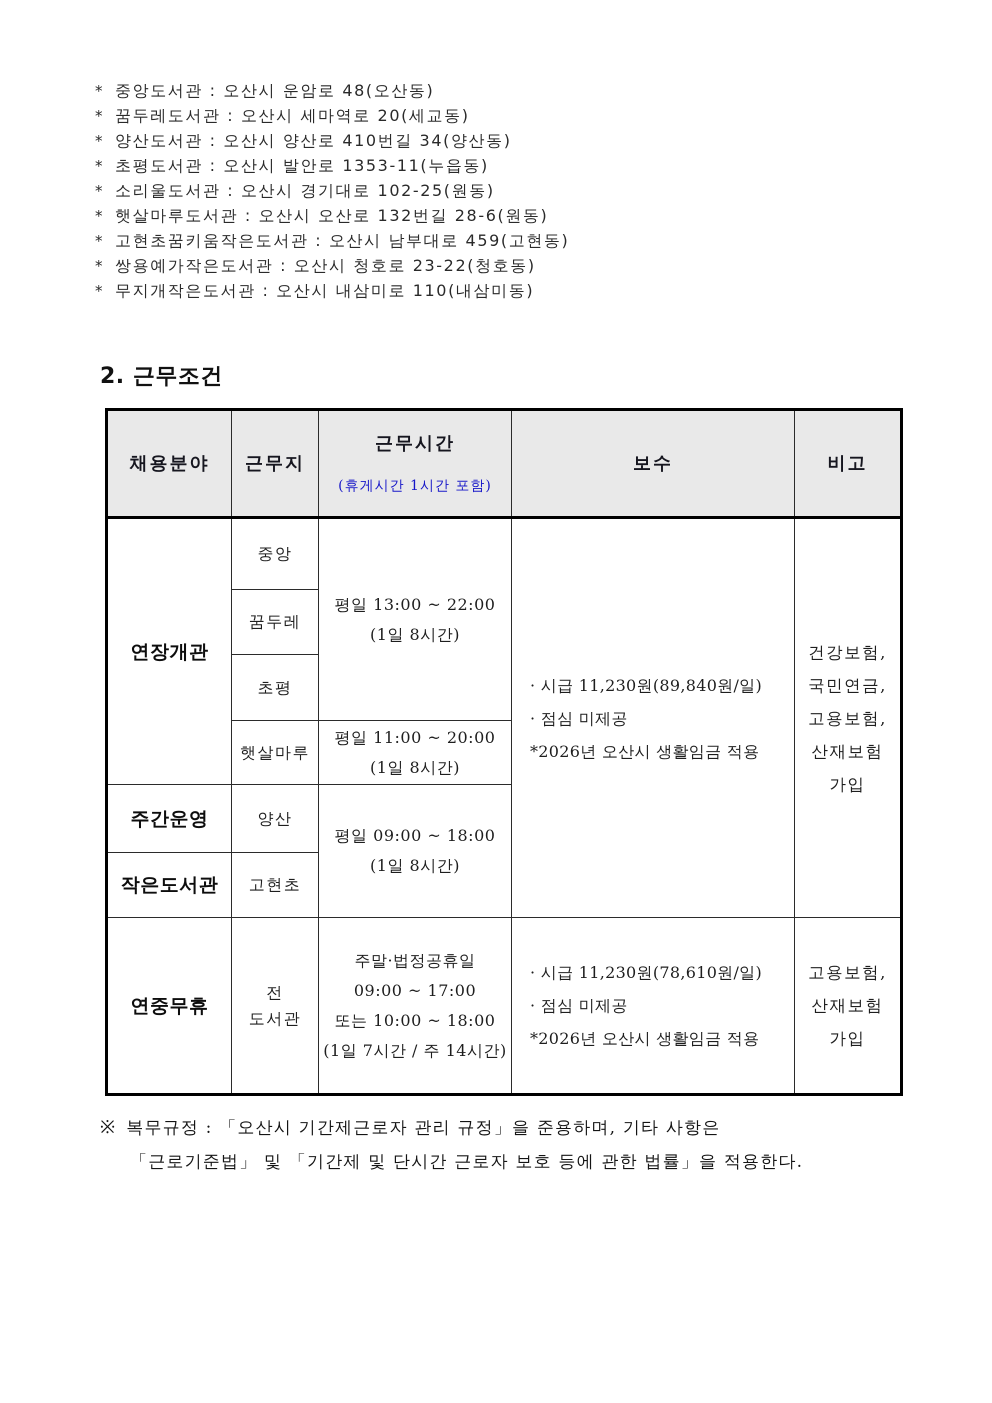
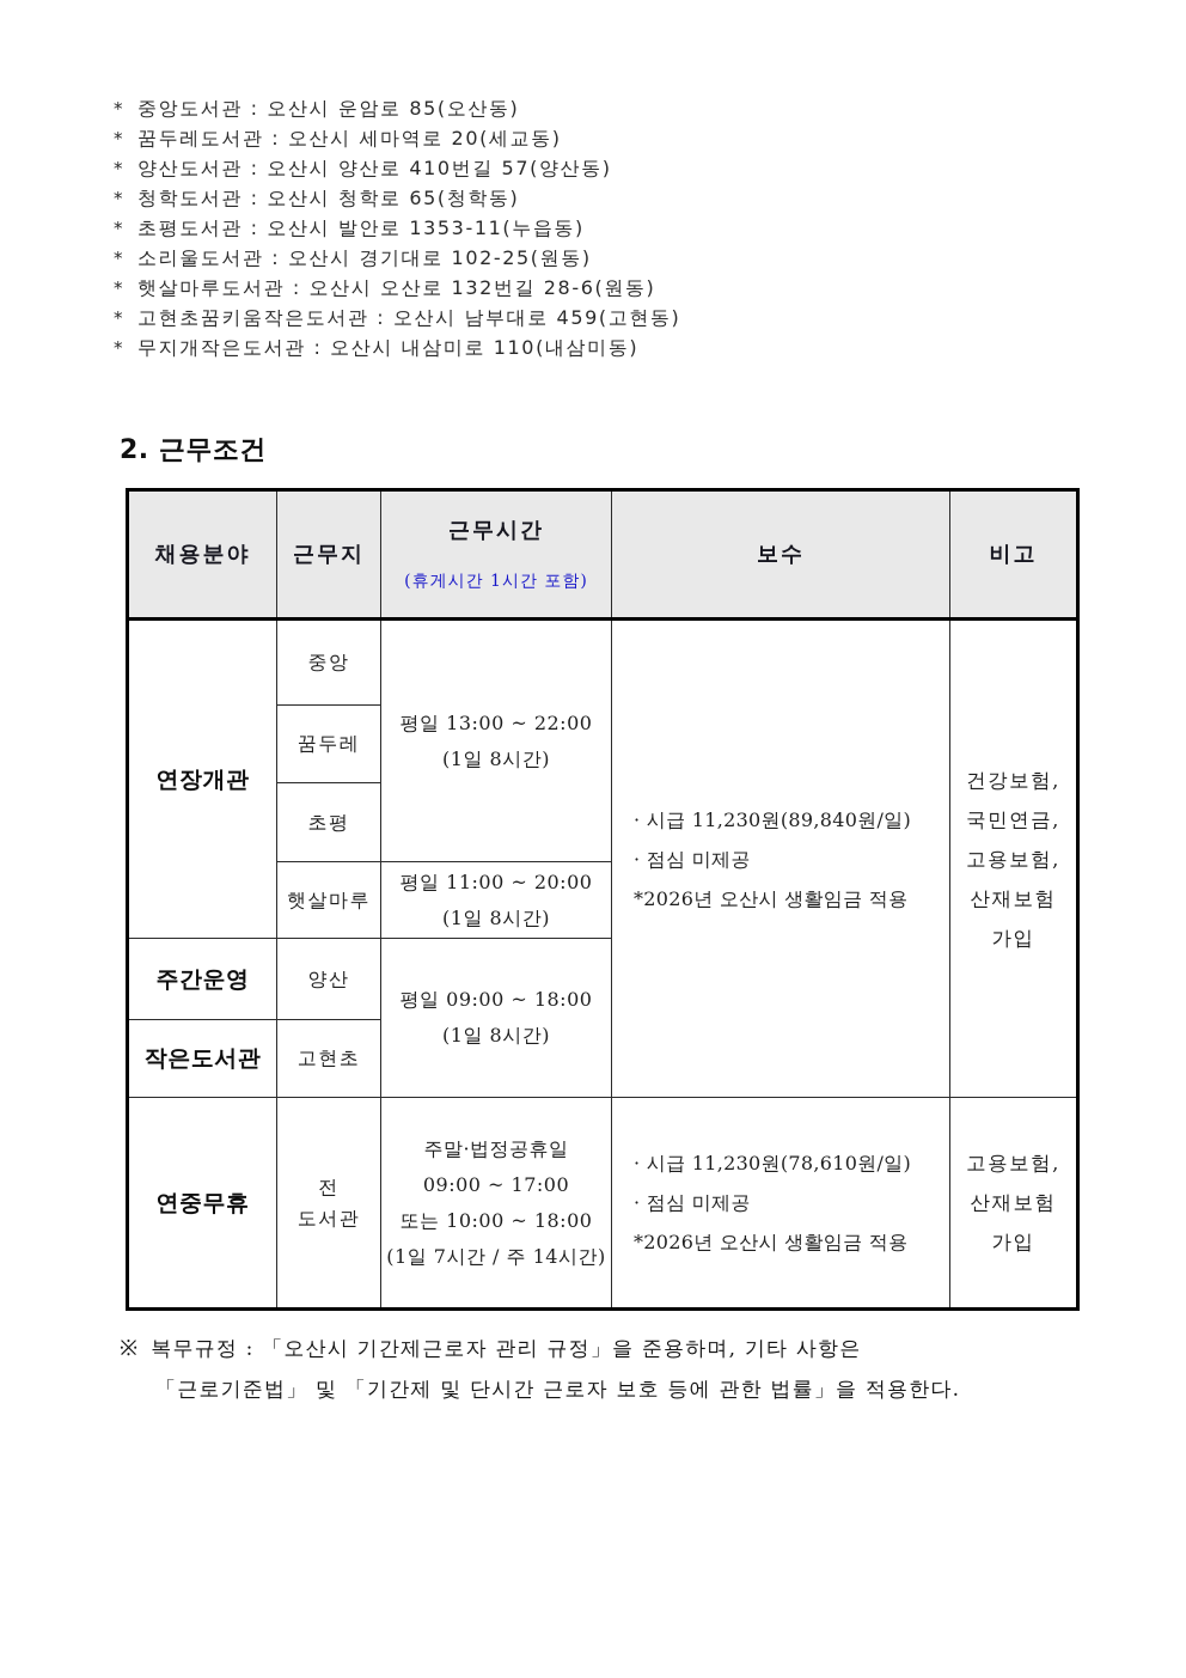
- * 중앙도서관 : 오산시 운암로 48(오산동)
+ * 중앙도서관 : 오산시 운암로 85(오산동)
  * 꿈두레도서관 : 오산시 세마역로 20(세교동)
- * 양산도서관 : 오산시 양산로 410번길 34(양산동)
+ * 양산도서관 : 오산시 양산로 410번길 57(양산동)
+ * 청학도서관 : 오산시 청학로 65(청학동)
  * 초평도서관 : 오산시 발안로 1353-11(누읍동)
  * 소리울도서관 : 오산시 경기대로 102-25(원동)
  * 햇살마루도서관 : 오산시 오산로 132번길 28-6(원동)
  * 고현초꿈키움작은도서관 : 오산시 남부대로 459(고현동)
- * 쌍용예가작은도서관 : 오산시 청호로 23-22(청호동)
  * 무지개작은도서관 : 오산시 내삼미로 110(내삼미동)
  2. 근무조건
  채용분야	근무지	근무시간 (휴게시간 1시간 포함)	보수	비고
  연장개관	중앙	평일 13:00 ~ 22:00 (1일 8시간)	· 시급 11,230원(89,840원/일) · 점심 미제공 *2026년 오산시 생활임금 적용	건강보험, 국민연금, 고용보험, 산재보험 가입
  꿈두레
  초평
  햇살마루	평일 11:00 ~ 20:00 (1일 8시간)
  주간운영	양산	평일 09:00 ~ 18:00 (1일 8시간)
  작은도서관	고현초
  연중무휴	전 도서관	주말·법정공휴일 09:00 ~ 17:00 또는 10:00 ~ 18:00 (1일 7시간 / 주 14시간)	· 시급 11,230원(78,610원/일) · 점심 미제공 *2026년 오산시 생활임금 적용	고용보험, 산재보험 가입
  ※ 복무규정 : 「오산시 기간제근로자 관리 규정」을 준용하며, 기타 사항은
  「근로기준법」 및 「기간제 및 단시간 근로자 보호 등에 관한 법률」을 적용한다.
